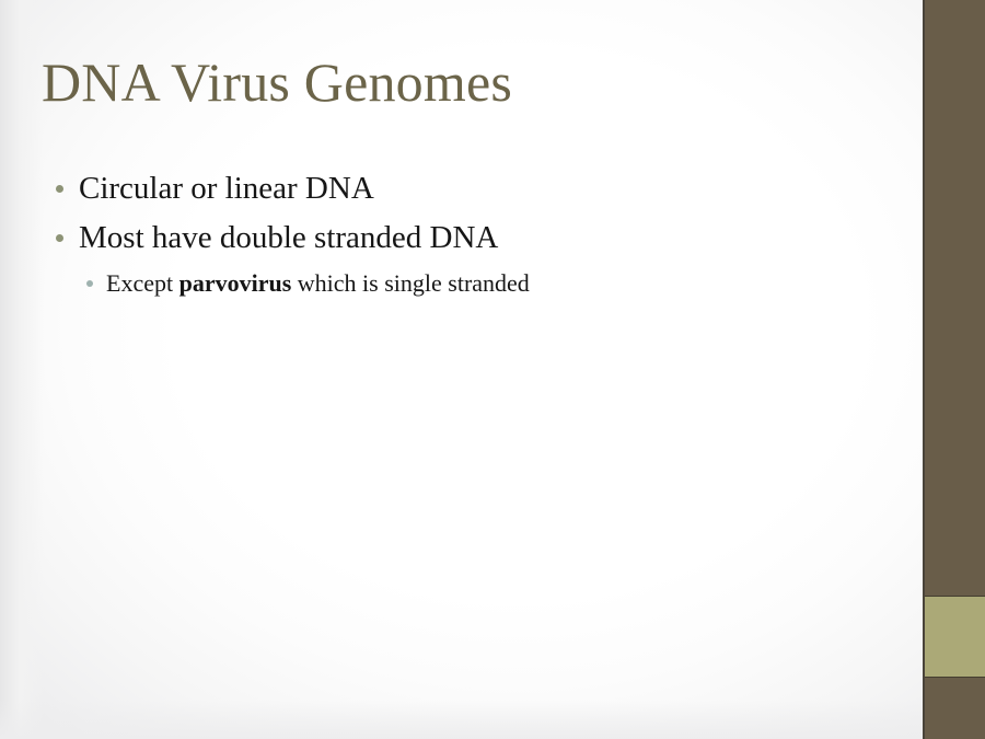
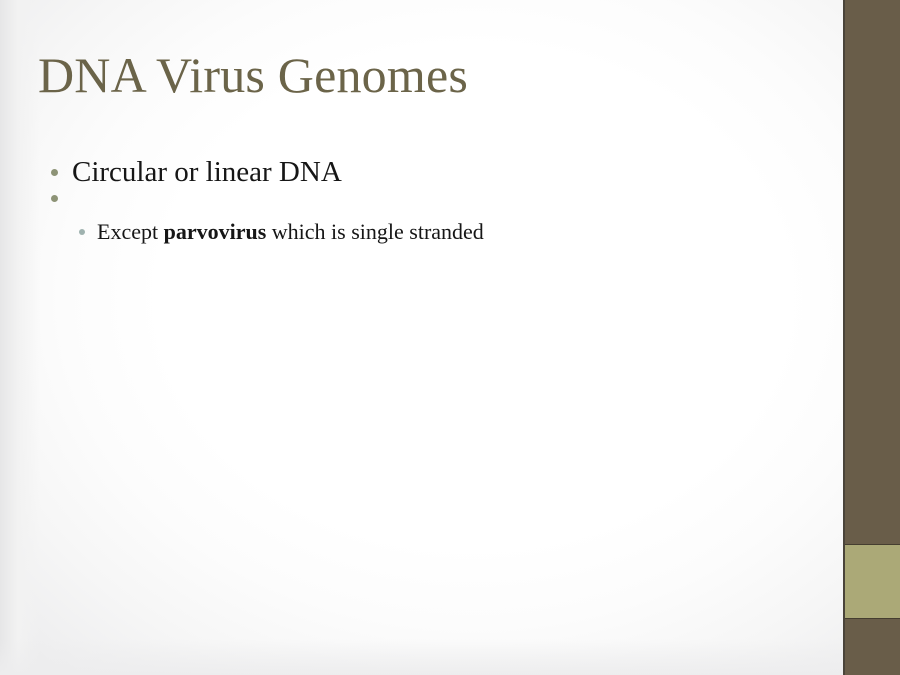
  DNA Virus Genomes
  Circular or linear DNA
- Most have double stranded DNA
  Except parvovirus which is single stranded
